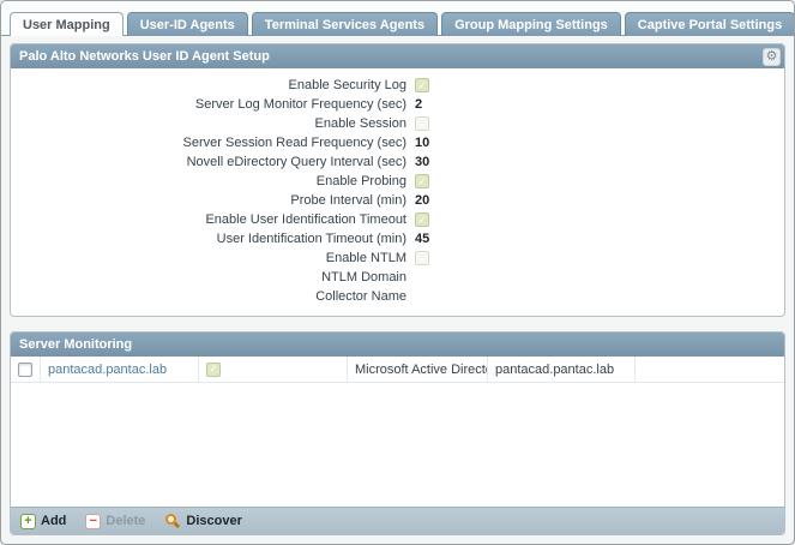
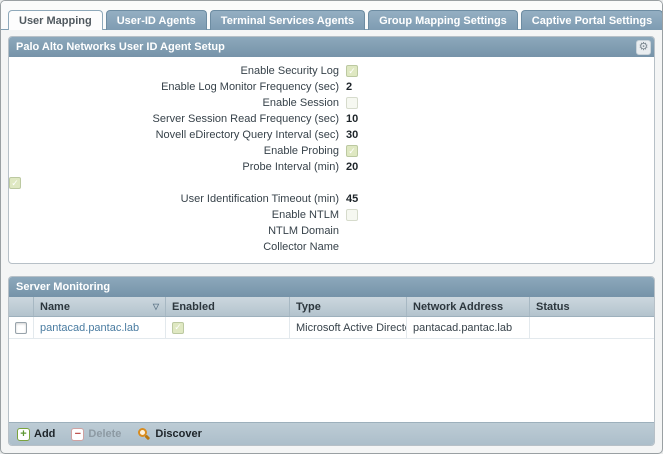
  User Mapping
  User-ID Agents
  Terminal Services Agents
  Group Mapping Settings
  Captive Portal Settings
  Palo Alto Networks User ID Agent Setup
  ⚙
  Enable Security Log
  ✓
- Server Log Monitor Frequency (sec)
+ Enable Log Monitor Frequency (sec)
  2
  Enable Session
  Server Session Read Frequency (sec)
  10
  Novell eDirectory Query Interval (sec)
  30
  Enable Probing
  ✓
  Probe Interval (min)
  20
- Enable User Identification Timeout
  ✓
  User Identification Timeout (min)
  45
  Enable NTLM
  NTLM Domain
  Collector Name
  Server Monitoring
+ Name
+ ▽
+ Enabled
+ Type
+ Network Address
+ Status
  pantacad.pantac.lab
  ✓
  Microsoft Active Direct
  pantacad.pantac.lab
  +
  Add
  −
  Delete
  Discover
